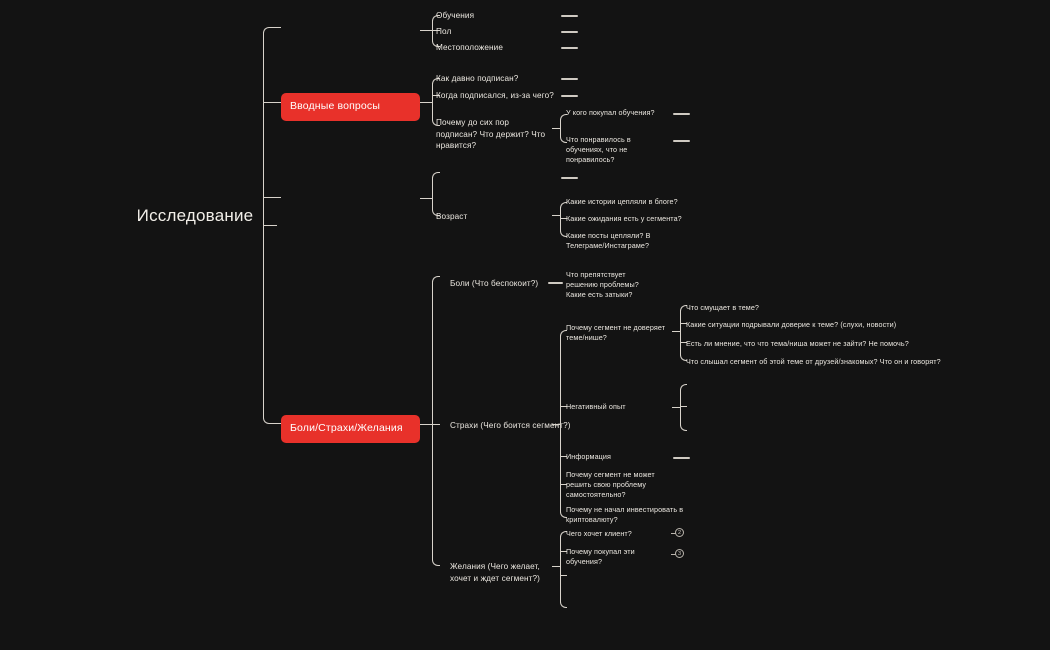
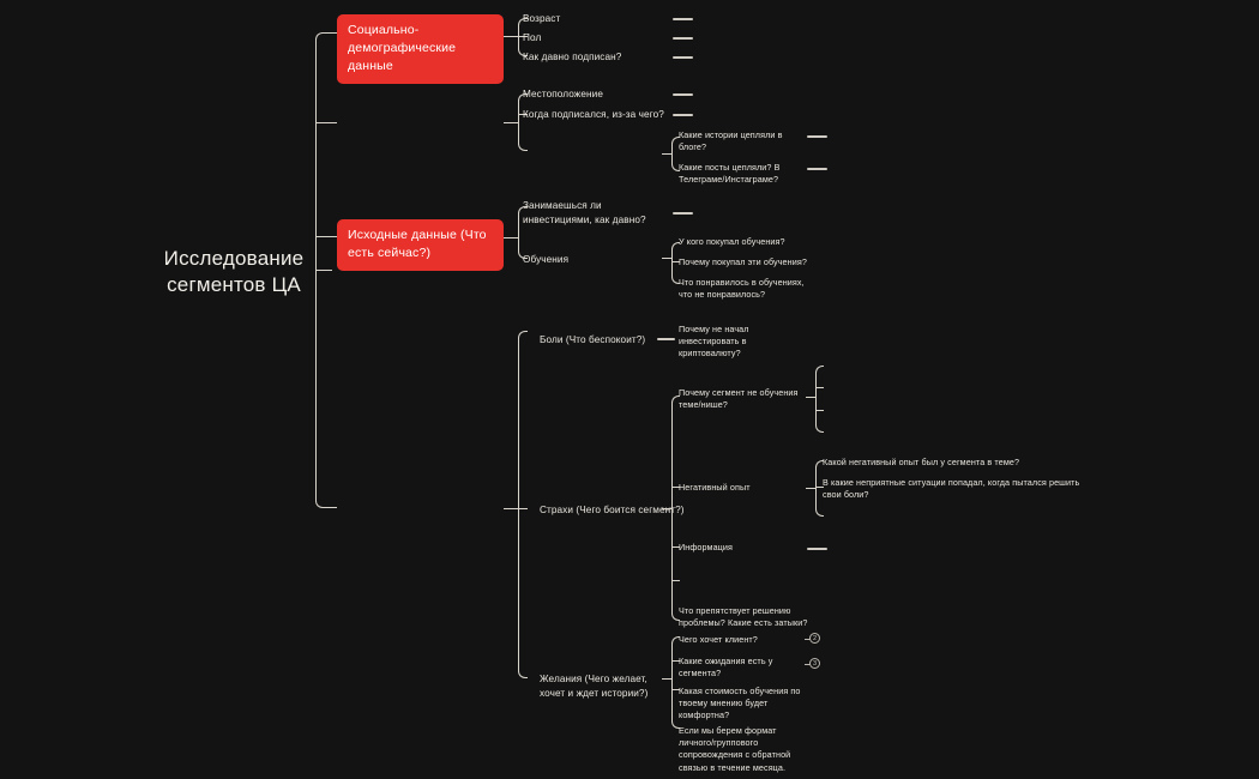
  Исследование
+ сегментов ЦА
+ Социально-демографические данные
- Обучения
+ Возраст
  Пол
- Местоположение
+ Как давно подписан?
- Вводные вопросы
- Как давно подписан?
+ Местоположение
  Когда подписался, из-за чего?
- Почему до сих пор подписан? Что держит? Что нравится?
- У кого покупал обучения?
+ Какие истории цепляли в блоге?
- Что понравилось в обучениях, что не понравилось?
+ Какие посты цепляли? В Телеграме/Инстаграме?
+ Исходные данные (Что есть сейчас?)
+ Занимаешься ли инвестициями, как давно?
- Возраст
+ Обучения
- Какие истории цепляли в блоге?
+ У кого покупал обучения?
- Какие ожидания есть у сегмента?
+ Почему покупал эти обучения?
- Какие посты цепляли? В Телеграме/Инстаграме?
+ Что понравилось в обучениях, что не понравилось?
- Боли/Страхи/Желания
  Боли (Что беспокоит?)
- Что препятствует решению проблемы? Какие есть затыки?
+ Почему не начал инвестировать в криптовалюту?
  Страхи (Чего боится сегмент?)
- Почему сегмент не доверяет теме/нише?
+ Почему сегмент не обучения теме/нише?
- Что смущает в теме?
- Какие ситуации подрывали доверие к теме? (слухи, новости)
- Есть ли мнение, что что тема/ниша может не зайти? Не помочь?
- Что слышал сегмент об этой теме от друзей/знакомых? Что он и говорят?
  Негативный опыт
+ Какой негативный опыт был у сегмента в теме?
+ В какие неприятные ситуации попадал, когда пытался решить свои боли?
  Информация
- Почему сегмент не может решить свою проблему самостоятельно?
- Почему не начал инвестировать в криптовалюту?
+ Что препятствует решению проблемы? Какие есть затыки?
- Желания (Чего желает, хочет и ждет сегмент?)
+ Желания (Чего желает, хочет и ждет истории?)
  Чего хочет клиент?
- Почему покупал эти обучения?
+ Какие ожидания есть у сегмента?
+ Какая стоимость обучения по твоему мнению будет комфортна?
+ Если мы берем формат личного/группового сопровождения с обратной связью в течение месяца.
